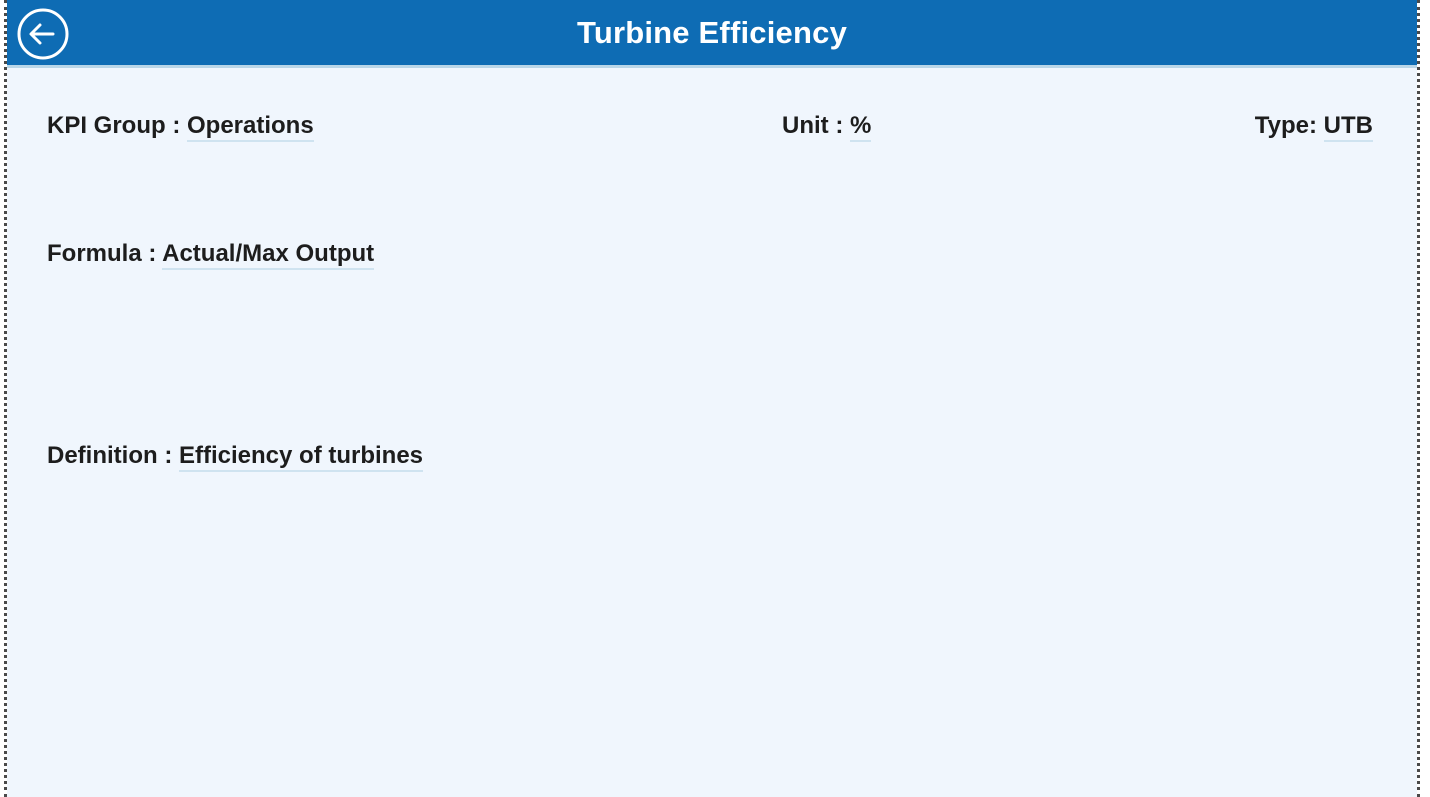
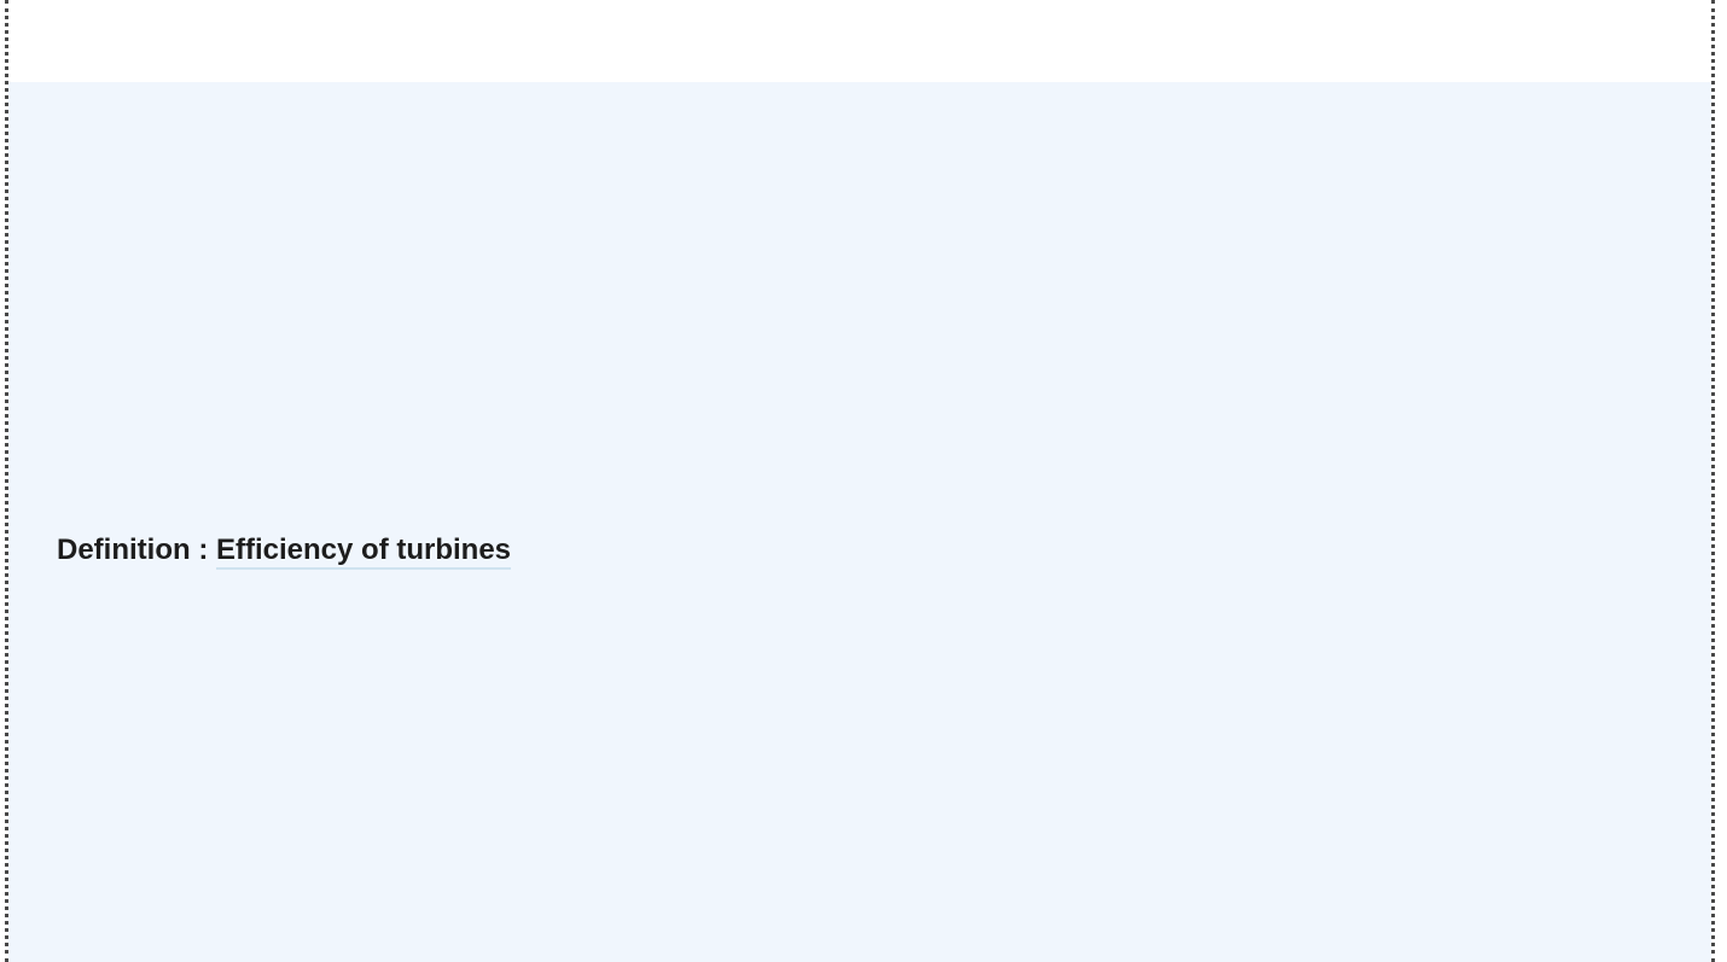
- Turbine Efficiency
- KPI Group : Operations
- Unit : %
- Type: UTB
- Formula : Actual/Max Output
  Definition : Efficiency of turbines
